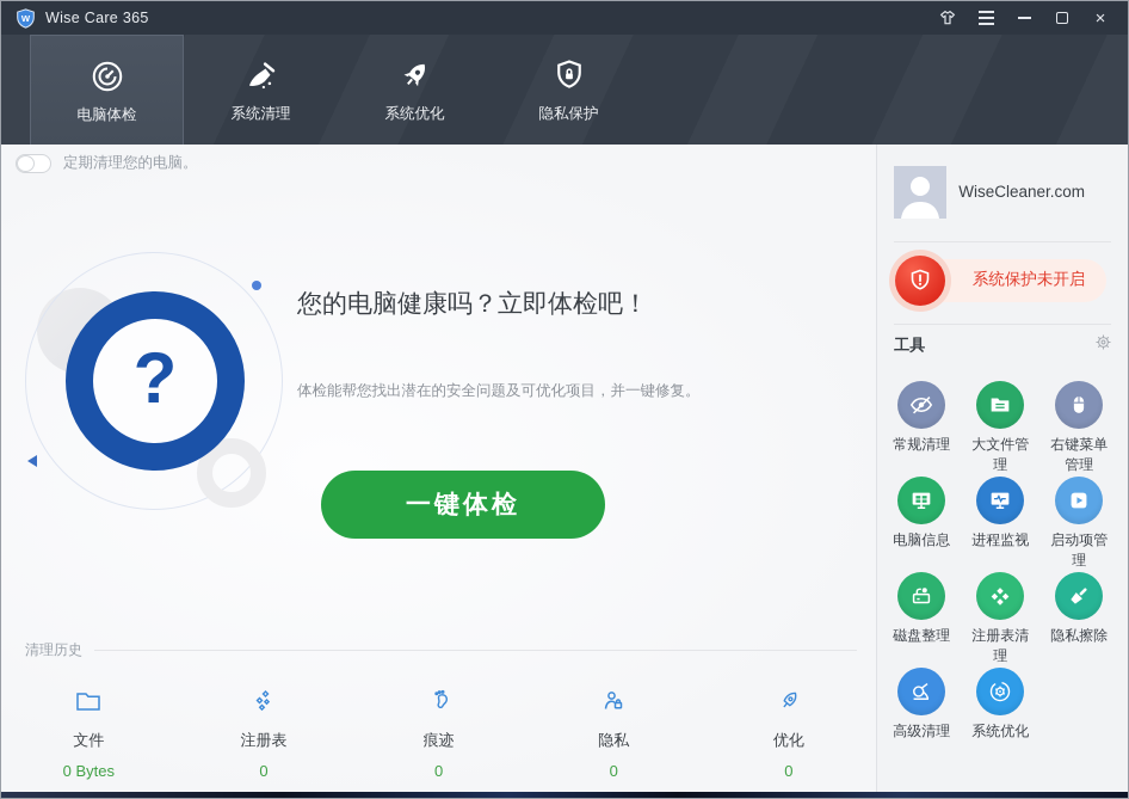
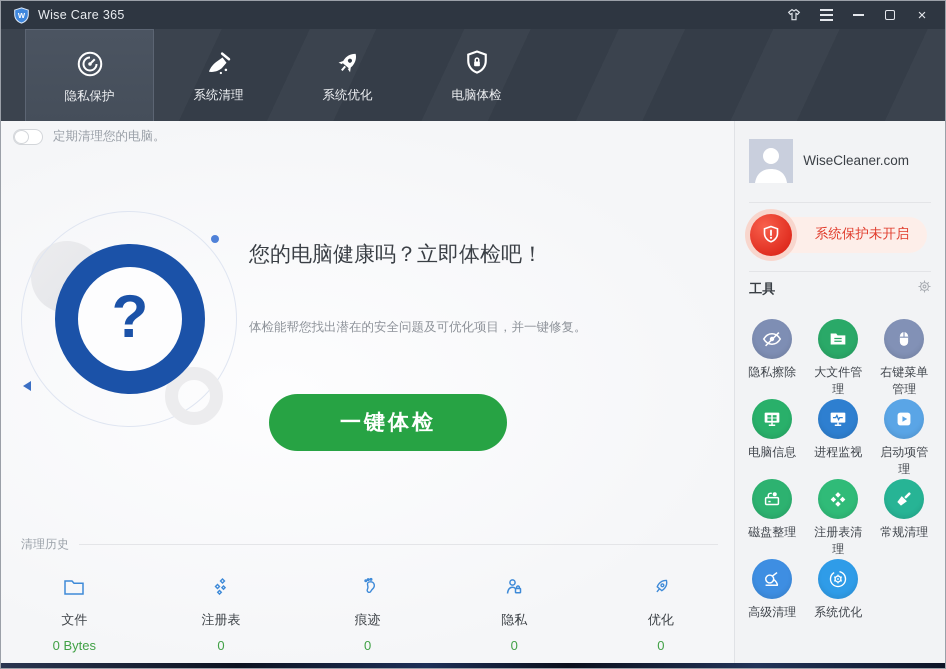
  W
  Wise Care 365
  ×
- 电脑体检
+ 隐私保护
  系统清理
  系统优化
- 隐私保护
+ 电脑体检
  定期清理您的电脑。
  ?
  您的电脑健康吗？立即体检吧！
  体检能帮您找出潜在的安全问题及可优化项目，并一键修复。
  一键体检
  清理历史
  文件
  0 Bytes
  注册表
  0
  痕迹
  0
  隐私
  0
  优化
  0
  WiseCleaner.com
  系统保护未开启
  工具
- 常规清理
+ 隐私擦除
  大文件管理
  右键菜单管理
  电脑信息
  进程监视
  启动项管理
  磁盘整理
  注册表清理
- 隐私擦除
+ 常规清理
  高级清理
  系统优化
